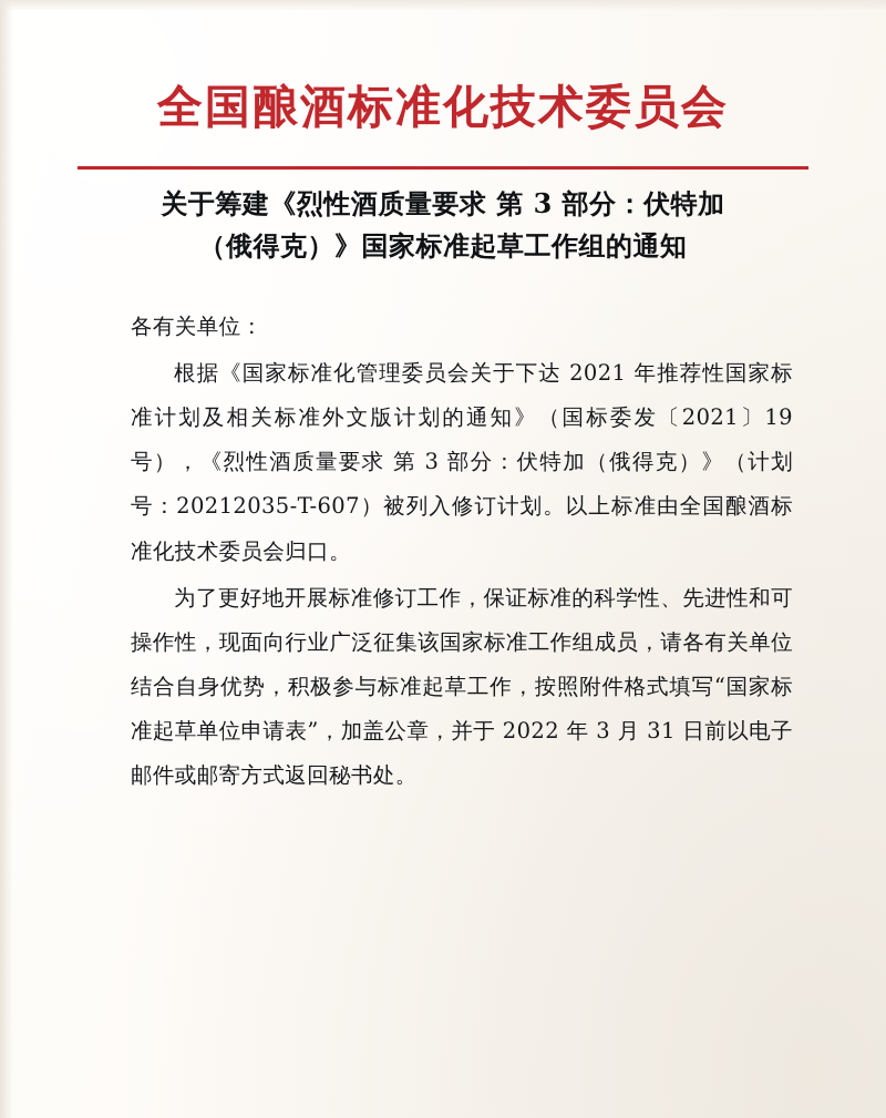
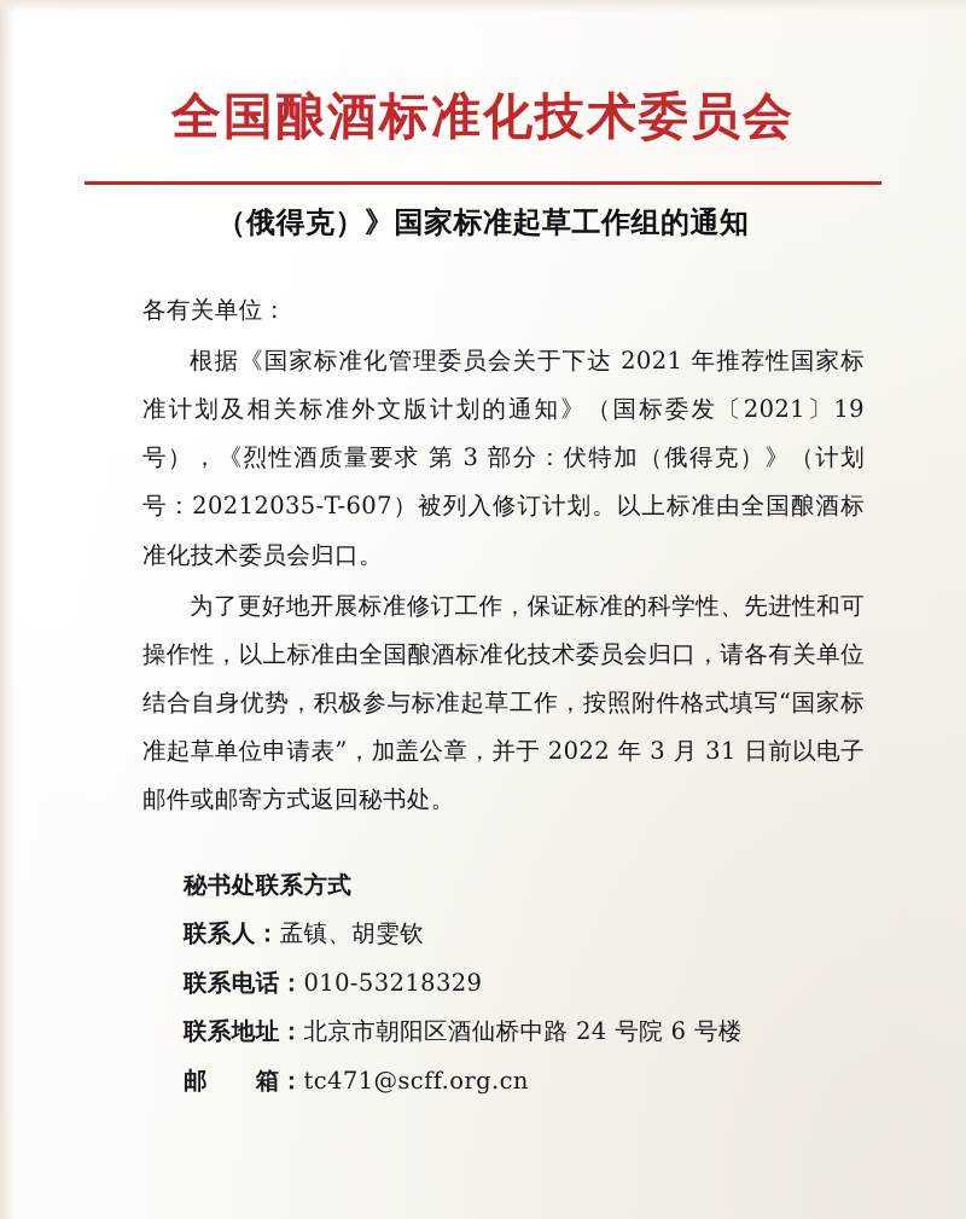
  全国酿酒标准化技术委员会
- 关于筹建《烈性酒质量要求 第 3 部分：伏特加
  （俄得克）》国家标准起草工作组的通知
  各有关单位：
  根据《国家标准化管理委员会关于下达 2021 年推荐性国家标准计划及相关标准外文版计划的通知》（国标委发〔2021〕19 号），《烈性酒质量要求 第 3 部分：伏特加（俄得克）》（计划号：20212035-T-607）被列入修订计划。以上标准由全国酿酒标准化技术委员会归口。
- 为了更好地开展标准修订工作，保证标准的科学性、先进性和可操作性，现面向行业广泛征集该国家标准工作组成员，请各有关单位结合自身优势，积极参与标准起草工作，按照附件格式填写“国家标准起草单位申请表”，加盖公章，并于 2022 年 3 月 31 日前以电子邮件或邮寄方式返回秘书处。
+ 为了更好地开展标准修订工作，保证标准的科学性、先进性和可操作性，以上标准由全国酿酒标准化技术委员会归口，请各有关单位结合自身优势，积极参与标准起草工作，按照附件格式填写“国家标准起草单位申请表”，加盖公章，并于 2022 年 3 月 31 日前以电子邮件或邮寄方式返回秘书处。
+ 秘书处联系方式
+ 联系人：孟镇、胡雯钦
+ 联系电话：010-53218329
+ 联系地址：北京市朝阳区酒仙桥中路 24 号院 6 号楼
+ 邮 箱：tc471@scff.org.cn
